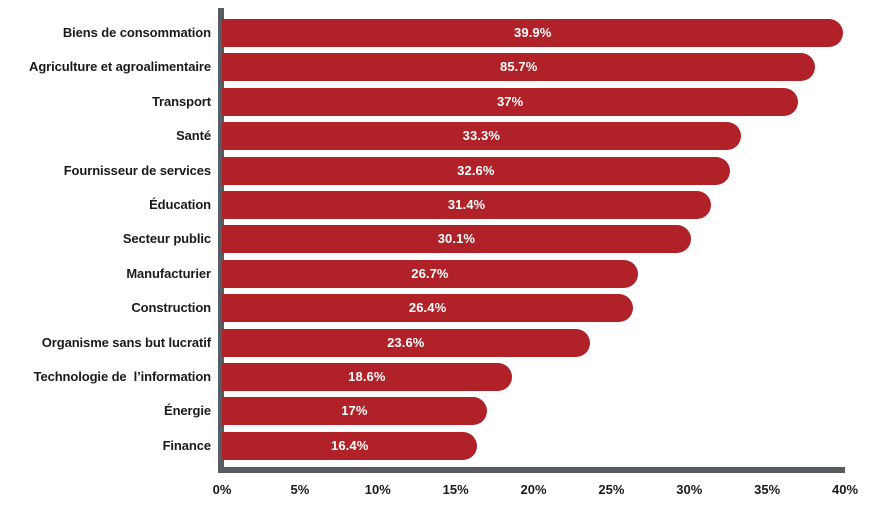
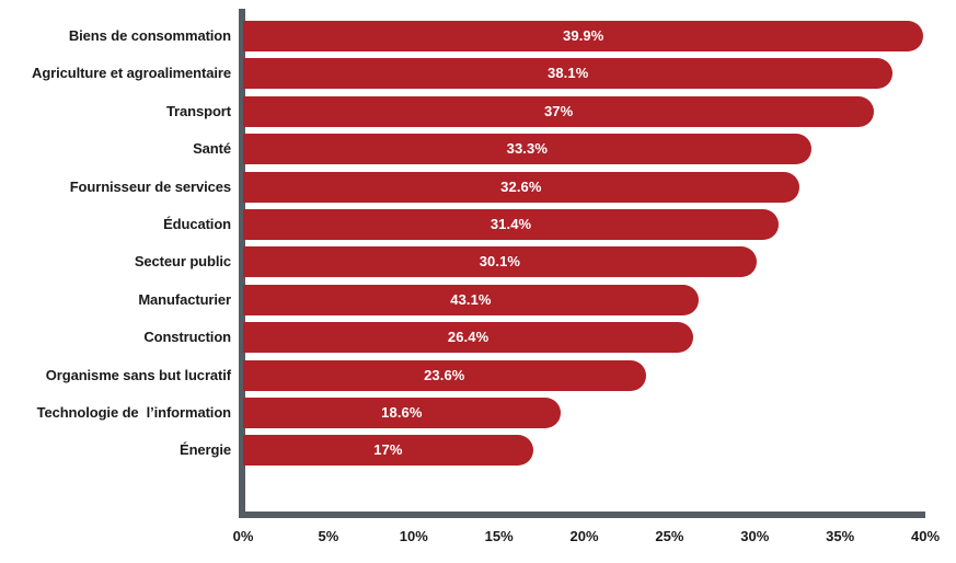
  Biens de consommation
  39.9%
  Agriculture et agroalimentaire
- 85.7%
+ 38.1%
  Transport
  37%
  Santé
  33.3%
  Fournisseur de services
  32.6%
  Éducation
  31.4%
  Secteur public
  30.1%
  Manufacturier
- 26.7%
+ 43.1%
  Construction
  26.4%
  Organisme sans but lucratif
  23.6%
  Technologie de l’information
  18.6%
  Énergie
  17%
- Finance
- 16.4%
  0%
  5%
  10%
  15%
  20%
  25%
  30%
  35%
  40%
